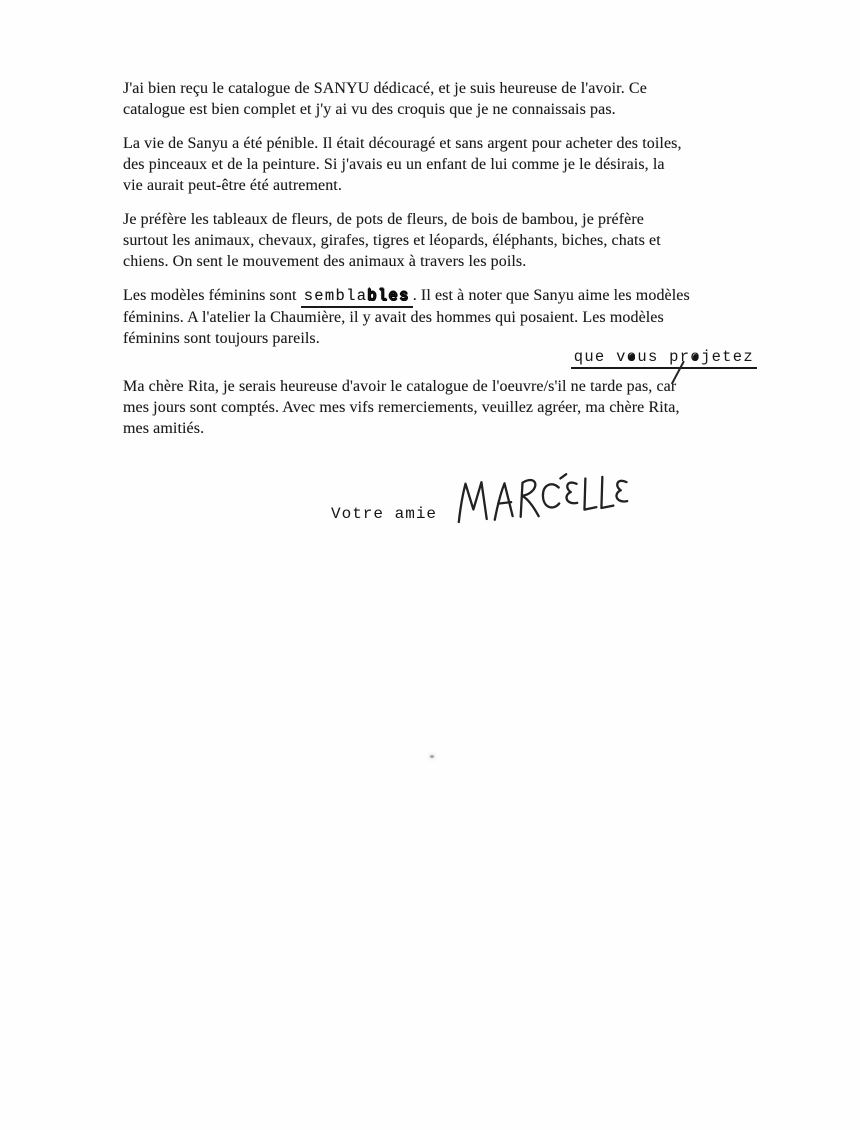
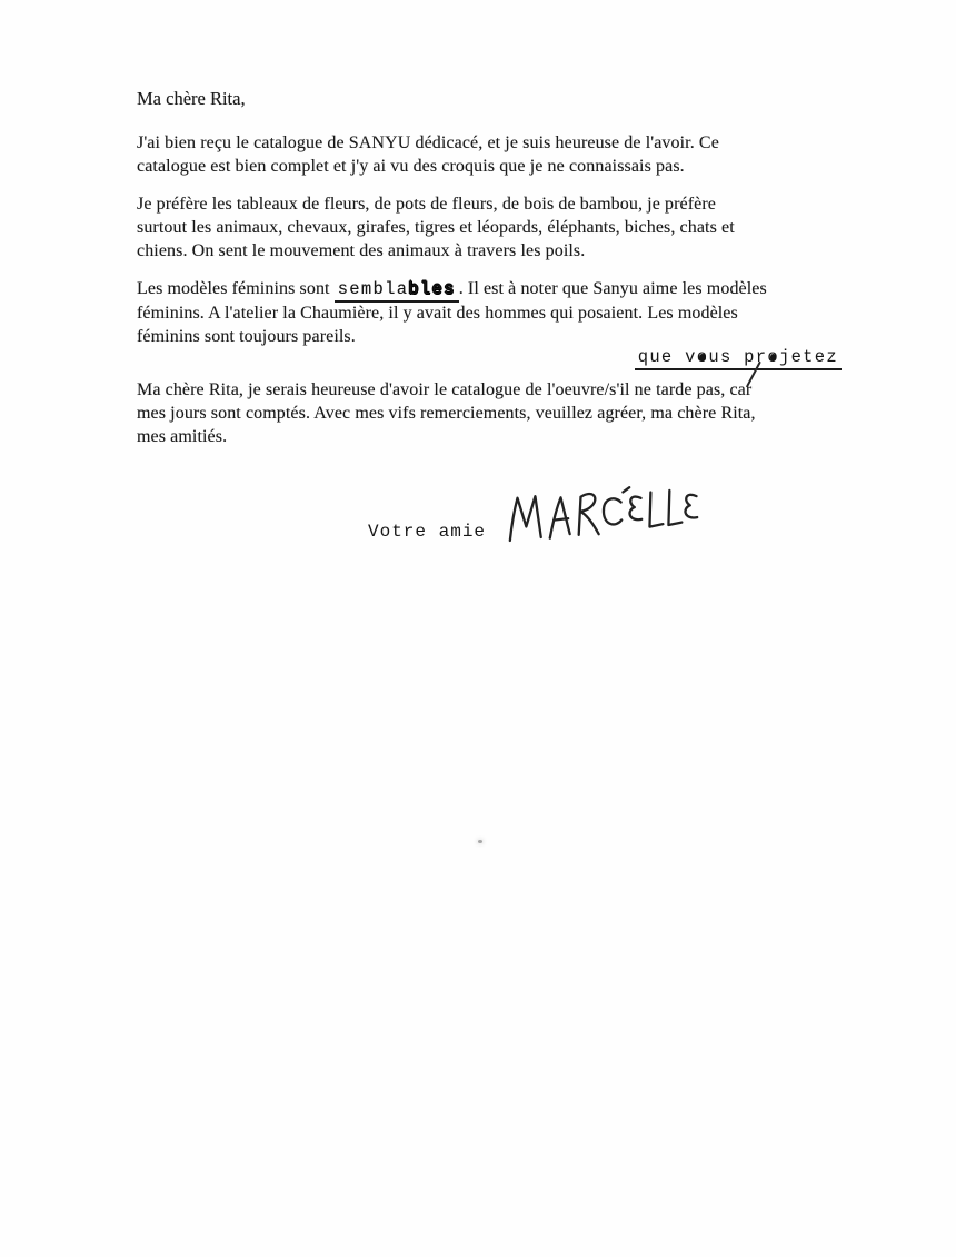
+ Ma chère Rita,
  J'ai bien reçu le catalogue de SANYU dédicacé, et je suis heureuse de l'avoir. Ce
  catalogue est bien complet et j'y ai vu des croquis que je ne connaissais pas.
- La vie de Sanyu a été pénible. Il était découragé et sans argent pour acheter des toiles,
- des pinceaux et de la peinture. Si j'avais eu un enfant de lui comme je le désirais, la
- vie aurait peut-être été autrement.
  Je préfère les tableaux de fleurs, de pots de fleurs, de bois de bambou, je préfère
  surtout les animaux, chevaux, girafes, tigres et léopards, éléphants, biches, chats et
  chiens. On sent le mouvement des animaux à travers les poils.
  Les modèles féminins sont semblables . Il est à noter que Sanyu aime les modèles
  féminins. A l'atelier la Chaumière, il y avait des hommes qui posaient. Les modèles
  féminins sont toujours pareils.
  que vous projetez
  Ma chère Rita, je serais heureuse d'avoir le catalogue de l'oeuvre/s'il ne tarde pas, car
  mes jours sont comptés. Avec mes vifs remerciements, veuillez agréer, ma chère Rita,
  mes amitiés.
  Votre amie
